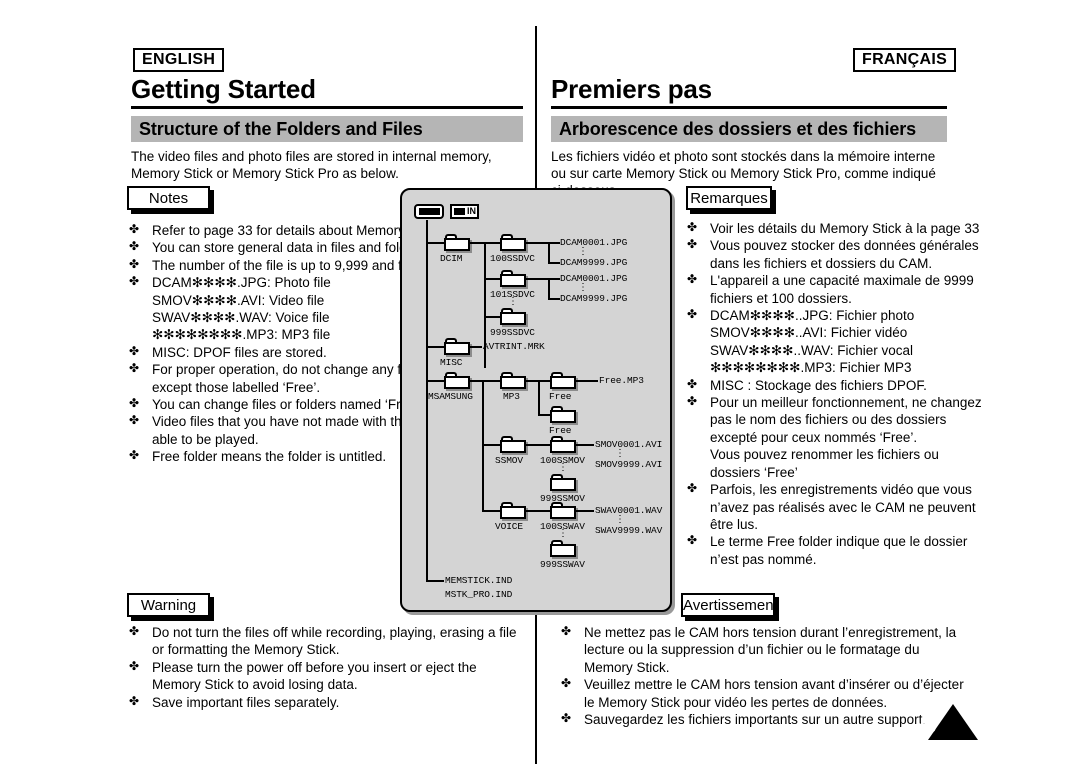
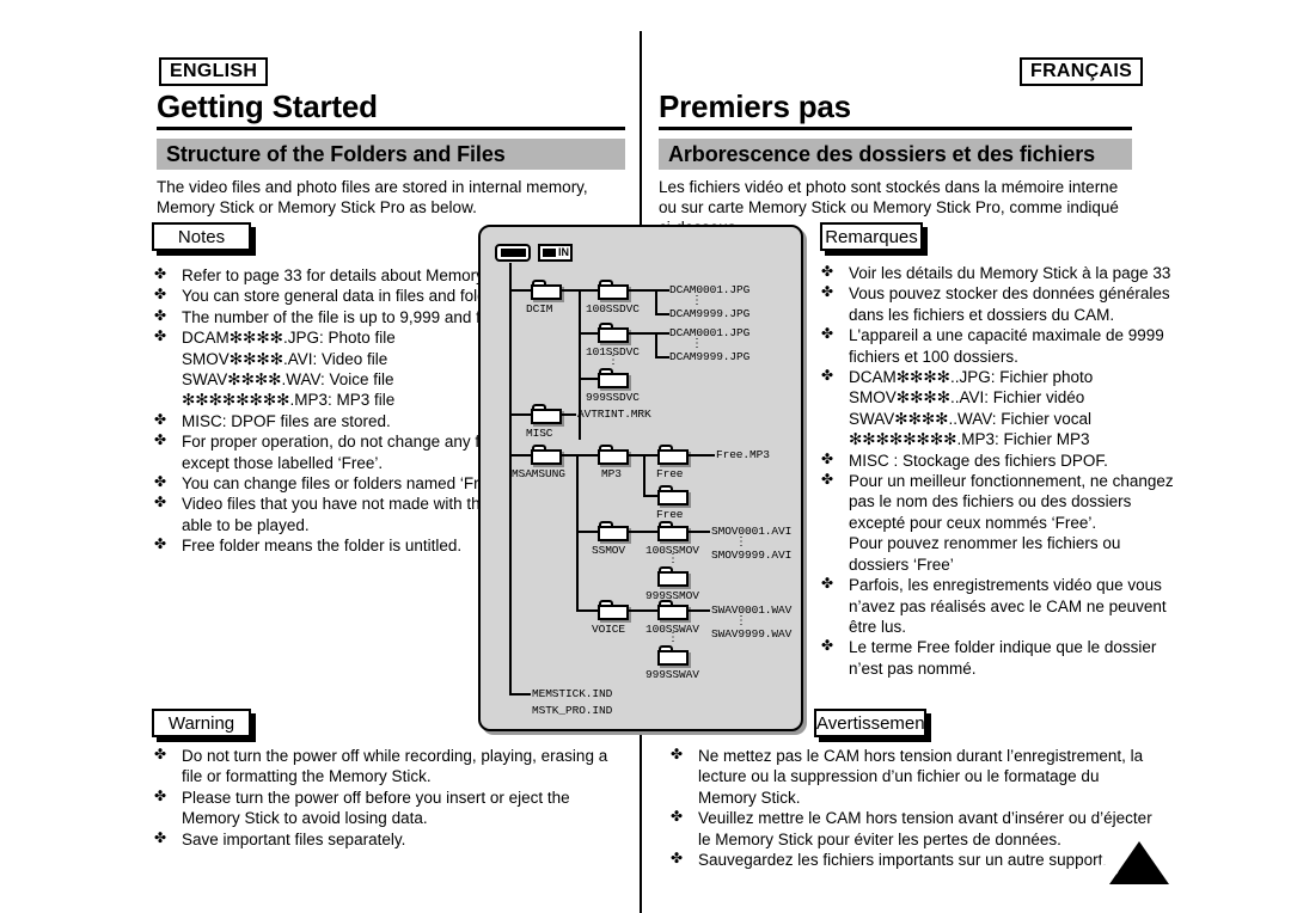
  ENGLISH
  Getting Started
  Structure of the Folders and Files
  The video files and photo files are stored in internal memory, Memory Stick or Memory Stick Pro as below.
  Notes
  ✤
  Refer to page 33 for details about Memor
  ✤
  You can store general data in files and fol
  ✤
  ✤
  DCAM✻✻✻✻.JPG: Photo file
  SMOV✻✻✻✻.AVI: Video file
  SWAV✻✻✻✻.WAV: Voice file
  ✻✻✻✻✻✻✻✻.MP3: MP3 file
  ✤
  MISC: DPOF files are stored.
  ✤
  For proper operation, do not change any except those labelled ‘Free’.
  ✤
  You can change files or folders named ‘Fr
  ✤
  Video files that you have not made with th able to be played.
  ✤
  Free folder means the folder is untitled.
  Warning
  ✤
- Do not turn the files off while recording, playing, erasing a file or formatting the Memory Stick.
+ Do not turn the power off while recording, playing, erasing a file or formatting the Memory Stick.
  ✤
  Please turn the power off before you insert or eject the Memory Stick to avoid losing data.
  ✤
  Save important files separately.
  FRANÇAIS
  Premiers pas
  Arborescence des dossiers et des fichiers
  Les fichiers vidéo et photo sont stockés dans la mémoire interne ou sur carte Memory Stick ou Memory Stick Pro, comme indiqué
  Remarques
  ✤
  Voir les détails du Memory Stick à la page 33
  ✤
  Vous pouvez stocker des données générales dans les fichiers et dossiers du CAM.
  ✤
  L'appareil a une capacité maximale de 9999 fichiers et 100 dossiers.
  ✤
  DCAM✻✻✻✻..JPG: Fichier photo
  SMOV✻✻✻✻..AVI: Fichier vidéo
  SWAV✻✻✻✻..WAV: Fichier vocal
  ✻✻✻✻✻✻✻✻.MP3: Fichier MP3
  ✤
  MISC : Stockage des fichiers DPOF.
  ✤
  Pour un meilleur fonctionnement, ne changez pas le nom des fichiers ou des dossiers excepté pour ceux nommés ‘Free’.
- Vous pouvez renommer les fichiers ou dossiers ‘Free’
+ Pour pouvez renommer les fichiers ou dossiers ‘Free’
  ✤
  Parfois, les enregistrements vidéo que vous n’avez pas réalisés avec le CAM ne peuvent être lus.
  ✤
  Le terme Free folder indique que le dossier n’est pas nommé.
  Avertissement
  ✤
  Ne mettez pas le CAM hors tension durant l’enregistrement, la lecture ou la suppression d’un fichier ou le formatage du Memory Stick.
  ✤
- Veuillez mettre le CAM hors tension avant d’insérer ou d’éjecter le Memory Stick pour vidéo les pertes de données.
+ Veuillez mettre le CAM hors tension avant d’insérer ou d’éjecter le Memory Stick pour éviter les pertes de données.
  ✤
  Sauvegardez les fichiers importants sur un autre support.
  IN
  DCIM
  100SSDVC
  DCAM0001.JPG
  ⋮
  DCAM9999.JPG
  101SSDVC
  DCAM0001.JPG
  ⋮
  DCAM9999.JPG
  ⋮
  999SSDVC
  MISC
  AVTRINT.MRK
  MSAMSUNG
  MP3
  Free
  Free.MP3
  Free
  SSMOV
  100SSMOV
  SMOV0001.AVI
  ⋮
  SMOV9999.AVI
  ⋮
  999SSMOV
  VOICE
  100SSWAV
  SWAV0001.WAV
  ⋮
  SWAV9999.WAV
  ⋮
  999SSWAV
  MEMSTICK.IND
  MSTK_PRO.IND
  29
